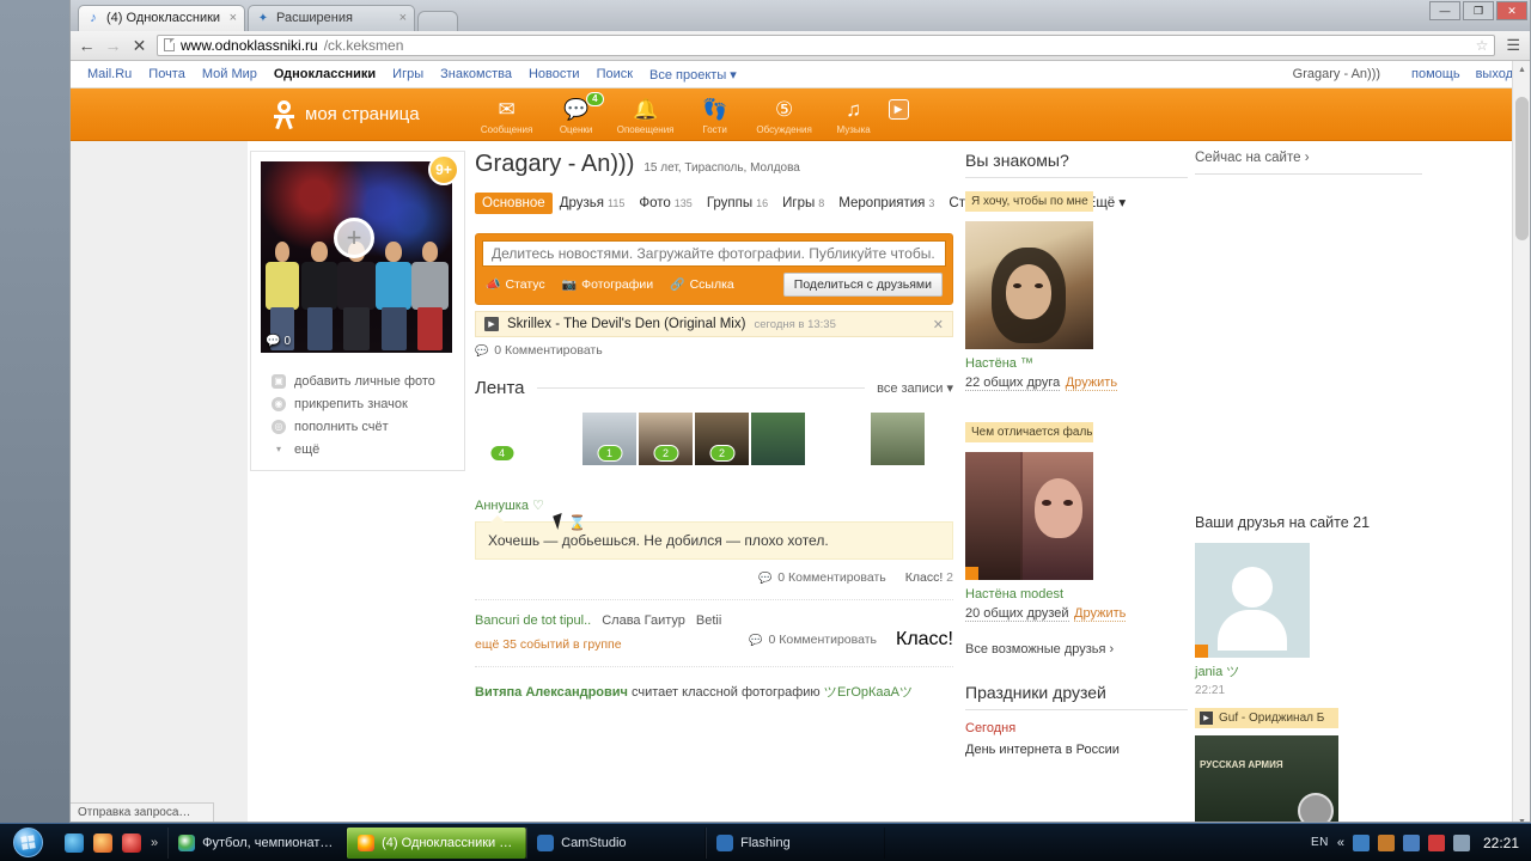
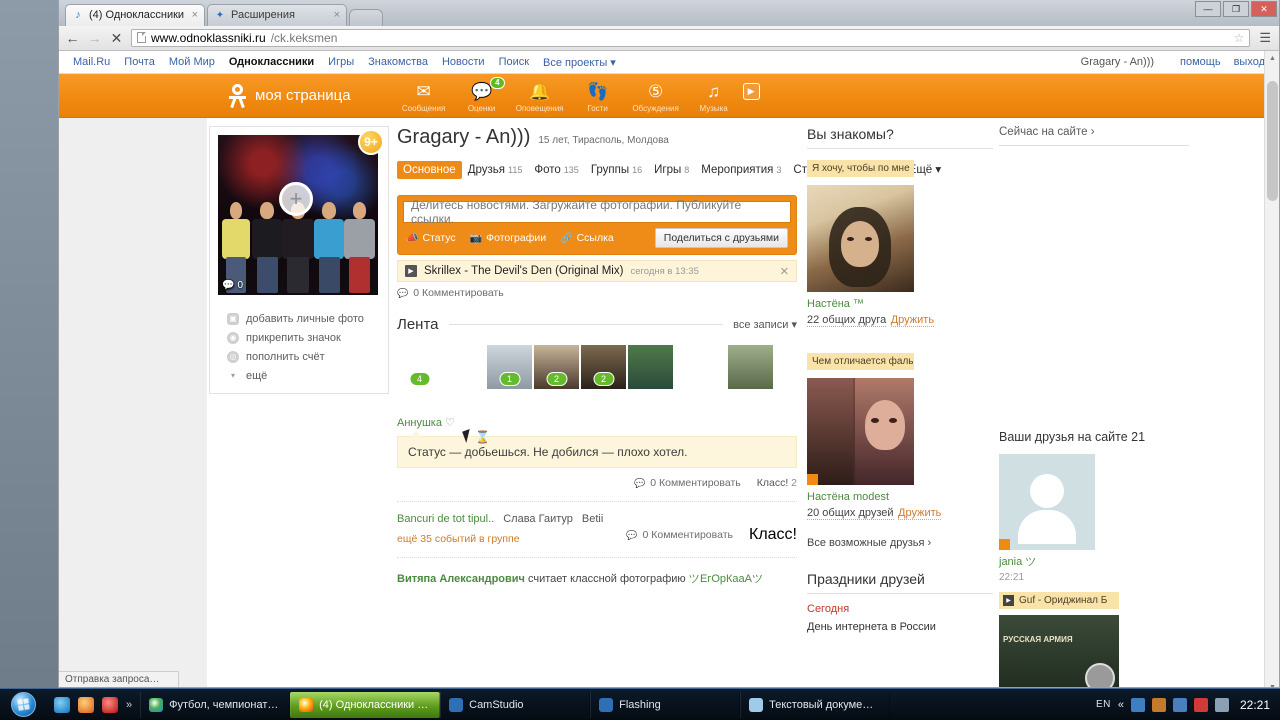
  ♪
  (4) Одноклассники
  ×
  ✦
  Расширения
  ×
  —
  ❐
  ✕
  ←
  →
  ✕
  www.odnoklassniki.ru
  /ck.keksmen
  ☆
  ☰
  Mail.Ru
  Почта
  Мой Мир
  Одноклассники
  Игры
  Знакомства
  Новости
  Поиск
  Все проекты ▾
  Gragary - An)))
  помощь
  выход
  моя страница
  ✉
  Сообщения
  4
  💬
  Оценки
  🔔
  Оповещения
  👣
  Гости
  ⑤
  Обсуждения
  ♫
  Музыка
  ▶
  +
  💬
  0
  9+
  ▣
  добавить личные фото
  ◉
  прикрепить значок
  ◎
  пополнить счёт
  ▾
  ещё
  Gragary - An)))
  15 лет, Тирасполь, Молдова
  Основное
  Друзья
  115
  Фото
  135
  Группы
  16
  Игры
  8
  Мероприятия
  3
  щё ▾
- Делитесь новостями. Загружайте фотографии. Публикуйте чтобы.
+ Делитесь новостями. Загружайте фотографии. Публикуйте ссылки.
  📣
  Статус
  📷
  Фотографии
  🔗
  Ссылка
  Поделиться с друзьями
  Skrillex - The Devil's Den (Original Mix)
  сегодня в 13:35
  ✕
  💬
  0 Комментировать
  Лента
  все записи ▾
  4
  1
  2
  2
  Аннушка ♡
- Хочешь — добьешься. Не добился — плохо хотел.
+ Статус — добьешься. Не добился — плохо хотел.
  💬
  0 Комментировать
  Класс! 2
  Bancuri de tot tipul..
  Слава Гаитур
  Betii
  ещё 35 событий в группе
  💬
  0 Комментировать
  Класс!
  Витяпа Александрович считает классной фотографию ツЕгОрКааАツ
  Вы знакомы?
  Я хочу, чтобы по мне
  Настёна ™
  22 общих друга Дружить
  Чем отличается фаль
  Настёна modest
  20 общих друзей Дружить
  Все возможные друзья ›
  Праздники друзей
  Сегодня
  День интернета в России
  Сейчас на сайте ›
  Ваши друзья на сайте 21
  jania ツ
  22:21
  Guf - Ориджинал Б
  РУССКАЯ АРМИЯ
  ⌛
  Отправка запроса…
  »
  Футбол, чемпионат…
  (4) Одноклассники …
  CamStudio
  Flashing
+ Текстовый докуме…
  EN
  «
  22:21
